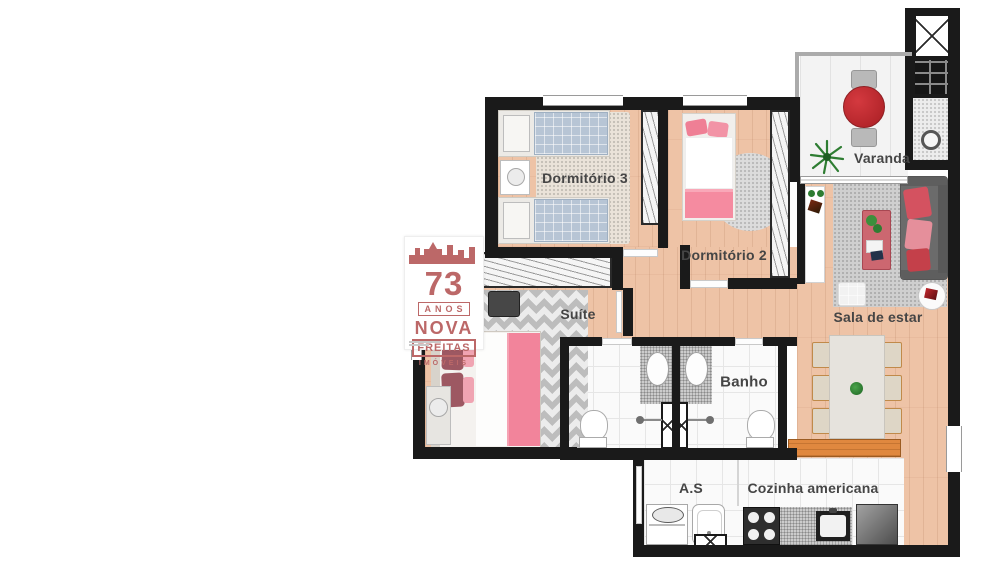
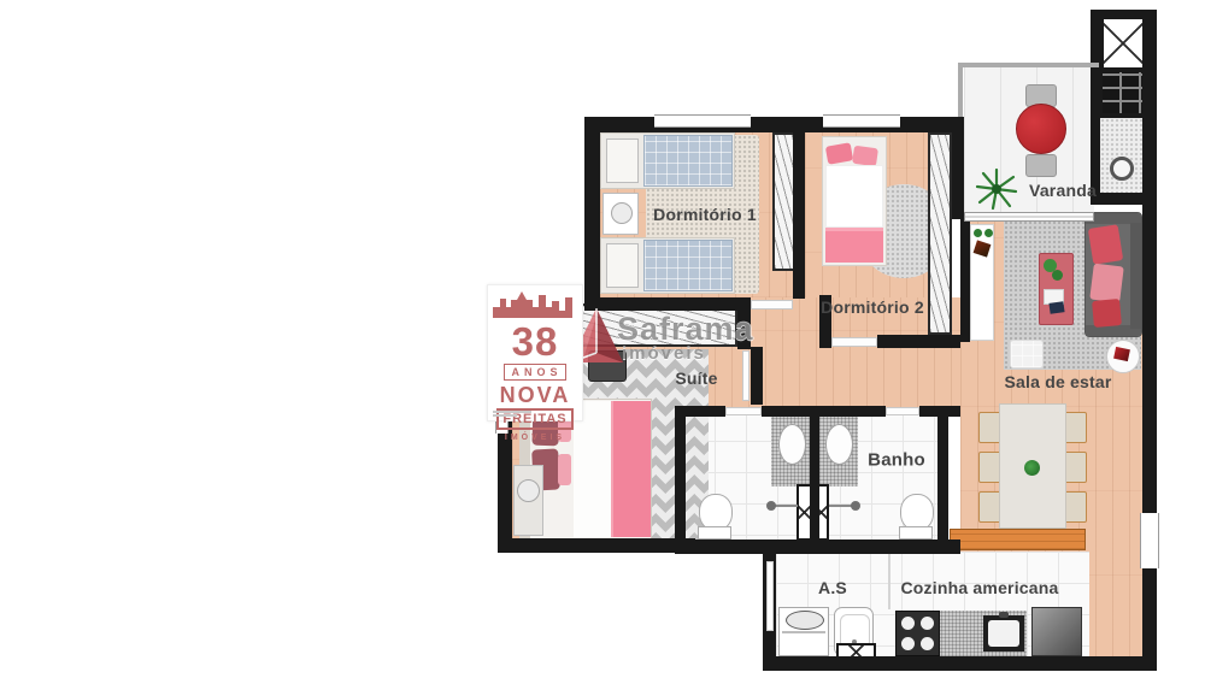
- Dormitório 3
+ Dormitório 1
  Dormitório 2
  Varanda
  Sala de estar
  Suíte
  Banho
  A.S
  Cozinha americana
+ Saframa
+ imóveis
- 73
+ 38
  ANOS
  NOVA
  FREITAS
